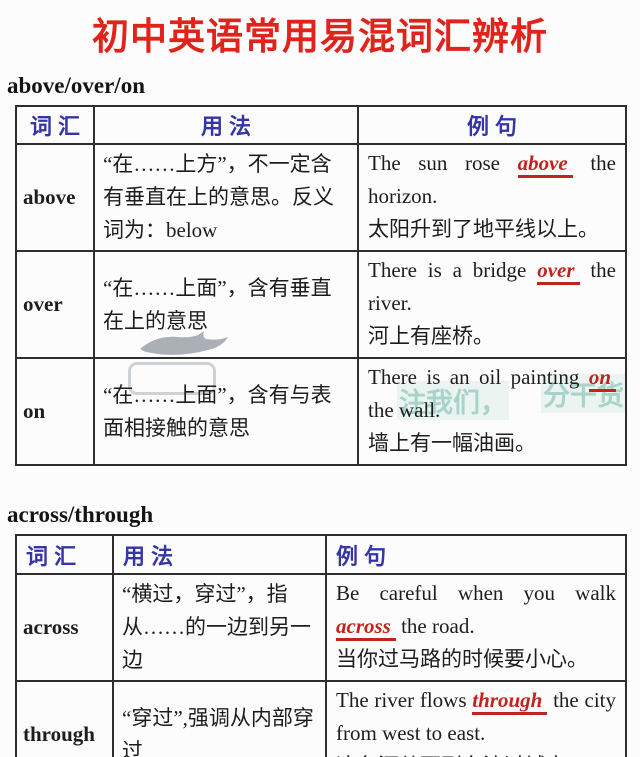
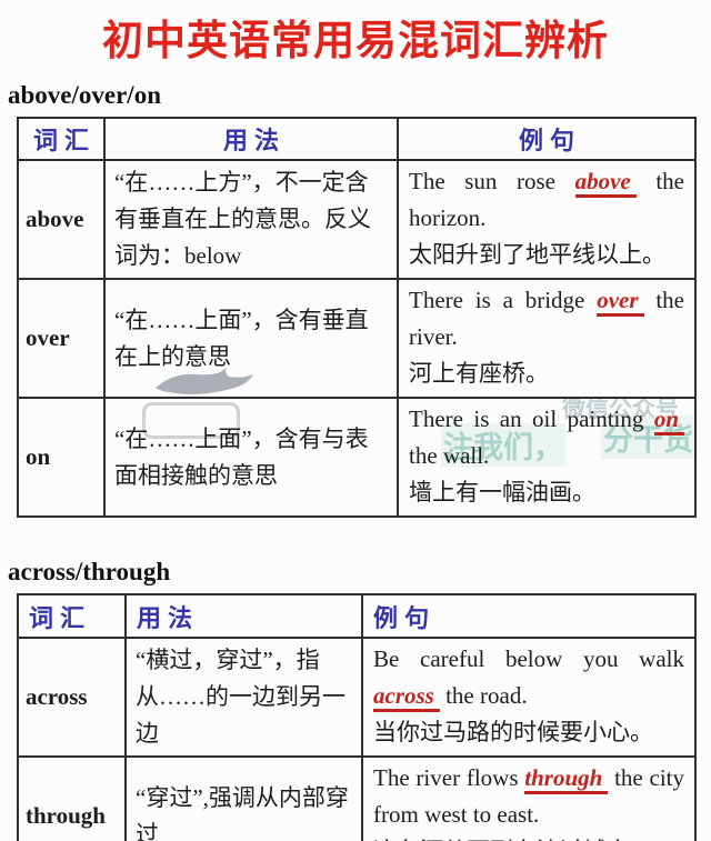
+ 微信公众号
  注我们，
  分干货
  初中英语常用易混词汇辨析
  above/over/on
  词 汇	用 法	例 句
  above	“在……上方”，不一定含有垂直在上的意思。反义词为：below	The sun rose above the horizon. 太阳升到了地平线以上。
  over	“在……上面”，含有垂直在上的意思	There is a bridge over the river. 河上有座桥。
  on	“在……上面”，含有与表面相接触的意思	There is an oil painting on the wall. 墙上有一幅油画。
  across/through
  词 汇	用 法	例 句
- across	“横过，穿过”，指从……的一边到另一边	Be careful when you walk across the road. 当你过马路的时候要小心。
+ across	“横过，穿过”，指从……的一边到另一边	Be careful below you walk across the road. 当你过马路的时候要小心。
  through	“穿过”,强调从内部穿过	The river flows through the city from west to east.
